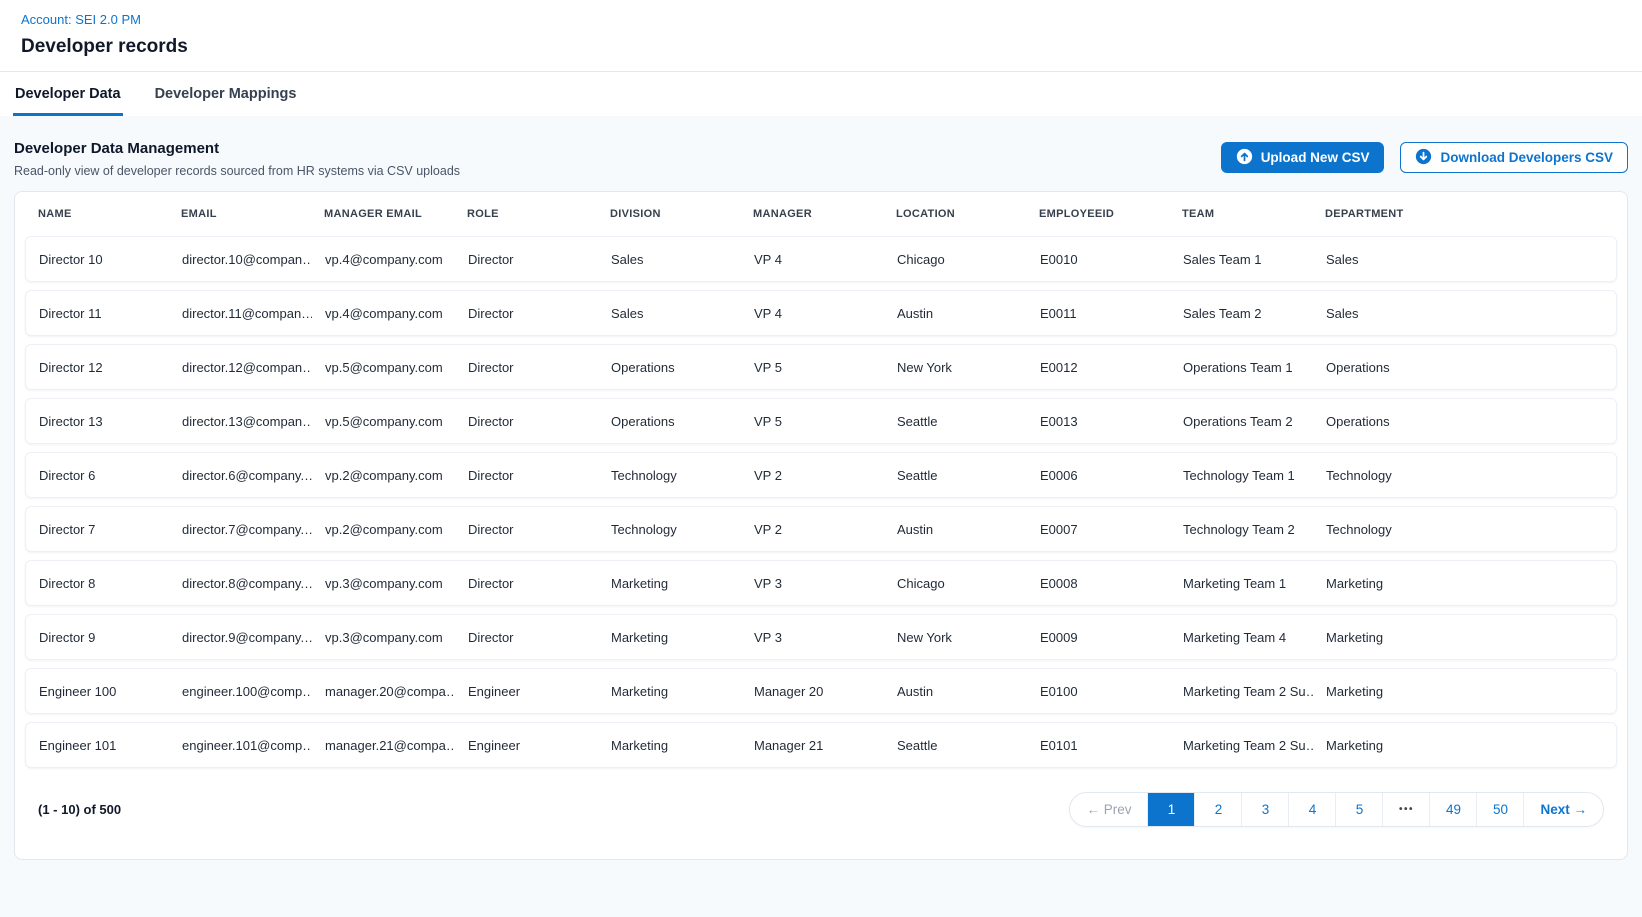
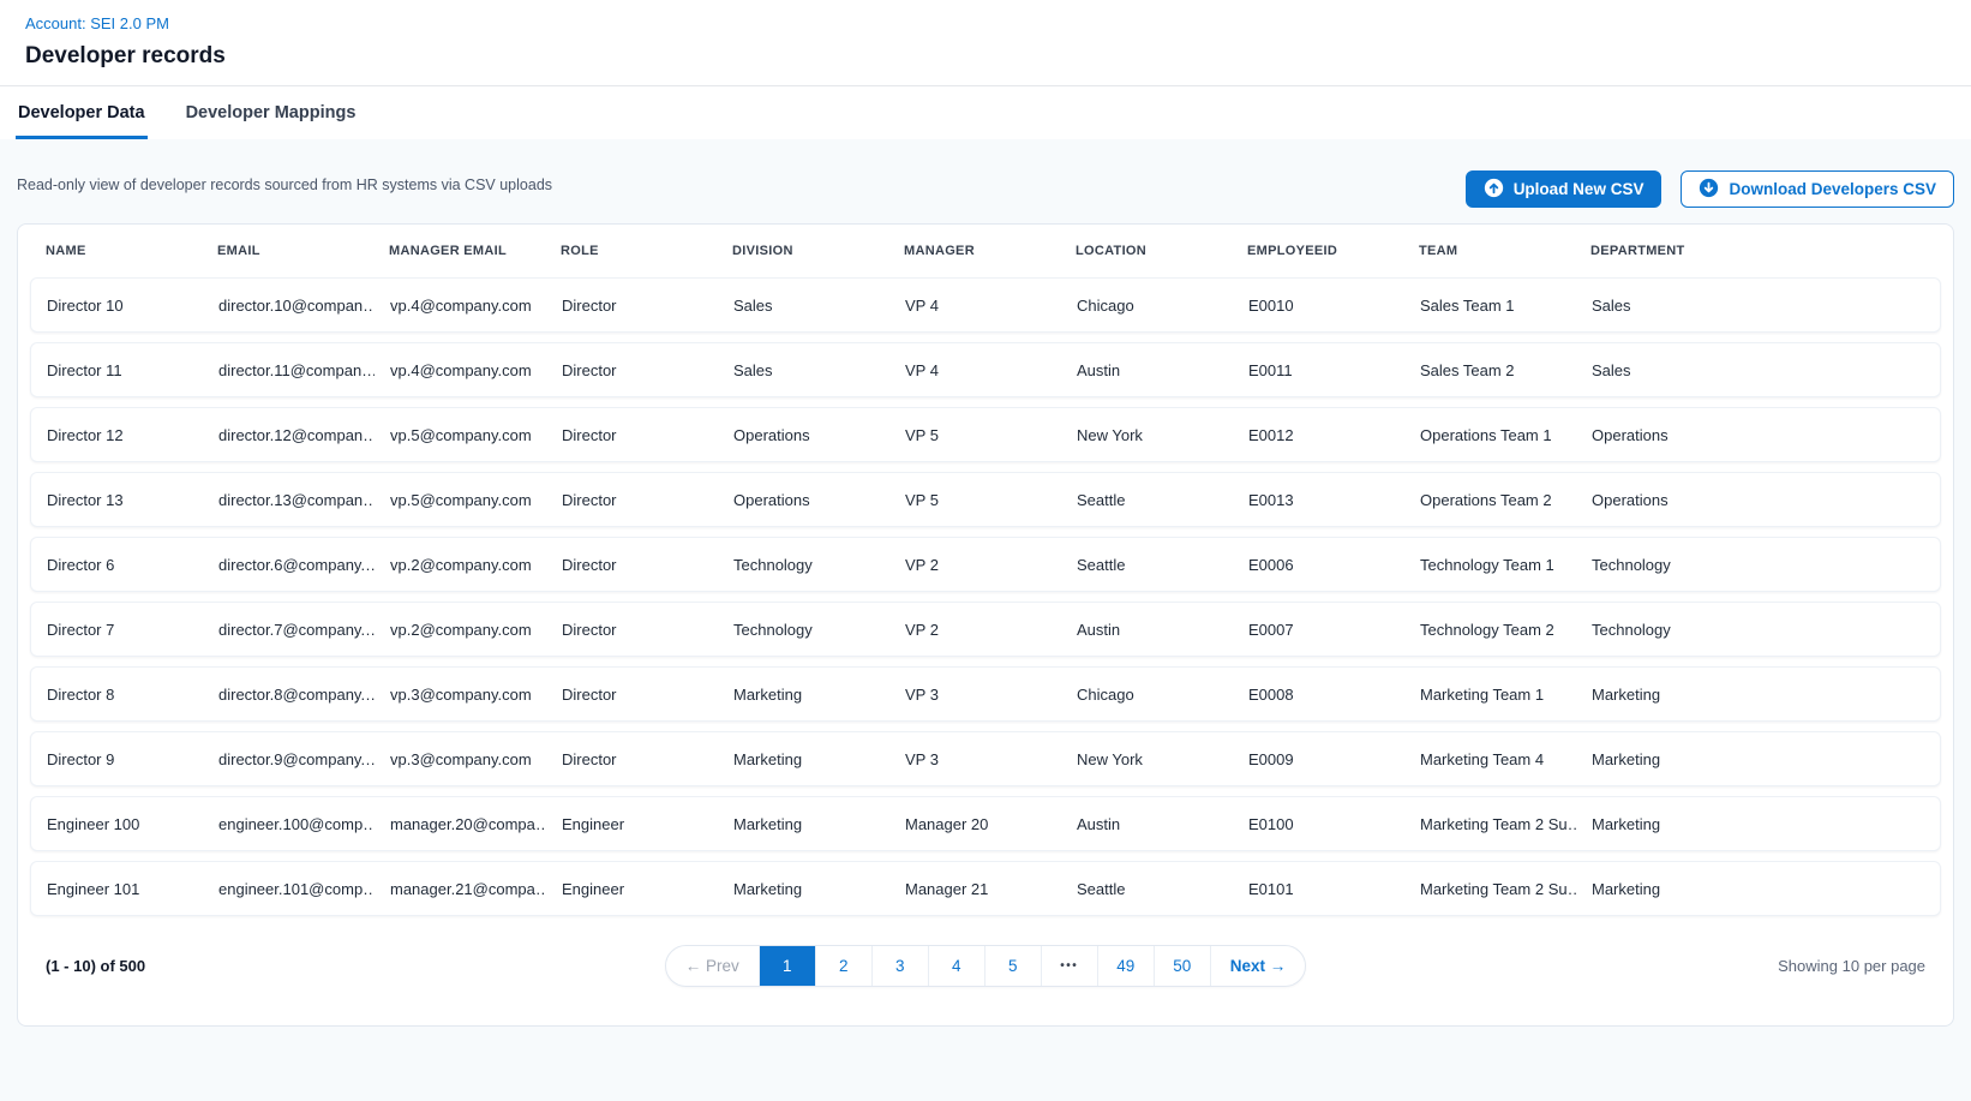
  Account: SEI 2.0 PM
  Developer records
  Developer Data
  Developer Mappings
- Developer Data Management
  Read-only view of developer records sourced from HR systems via CSV uploads
  Upload New CSV
  Download Developers CSV
  NAME
  EMAIL
  MANAGER EMAIL
  ROLE
  DIVISION
  MANAGER
  LOCATION
  EMPLOYEEID
  TEAM
  DEPARTMENT
  Director 10
  director.10@compan…
  vp.4@company.com
  Director
  Sales
  VP 4
  Chicago
  E0010
  Sales Team 1
  Sales
  Director 11
  director.11@compan…
  vp.4@company.com
  Director
  Sales
  VP 4
  Austin
  E0011
  Sales Team 2
  Sales
  Director 12
  director.12@compan…
  vp.5@company.com
  Director
  Operations
  VP 5
  New York
  E0012
  Operations Team 1
  Operations
  Director 13
  director.13@compan…
  vp.5@company.com
  Director
  Operations
  VP 5
  Seattle
  E0013
  Operations Team 2
  Operations
  Director 6
  director.6@company.…
  vp.2@company.com
  Director
  Technology
  VP 2
  Seattle
  E0006
  Technology Team 1
  Technology
  Director 7
  director.7@company.…
  vp.2@company.com
  Director
  Technology
  VP 2
  Austin
  E0007
  Technology Team 2
  Technology
  Director 8
  director.8@company.…
  vp.3@company.com
  Director
  Marketing
  VP 3
  Chicago
  E0008
  Marketing Team 1
  Marketing
  Director 9
  director.9@company.…
  vp.3@company.com
  Director
  Marketing
  VP 3
  New York
  E0009
  Marketing Team 4
  Marketing
  Engineer 100
  engineer.100@comp…
  manager.20@compa…
  Engineer
  Marketing
  Manager 20
  Austin
  E0100
  Marketing Team 2 Su…
  Marketing
  Engineer 101
  engineer.101@comp…
  manager.21@compa…
  Engineer
  Marketing
  Manager 21
  Seattle
  E0101
  Marketing Team 2 Su…
  Marketing
  (1 - 10) of 500
  ←
  Prev
  1
  2
  3
  4
  5
  •••
  49
  50
  Next
  →
+ Showing 10 per page
